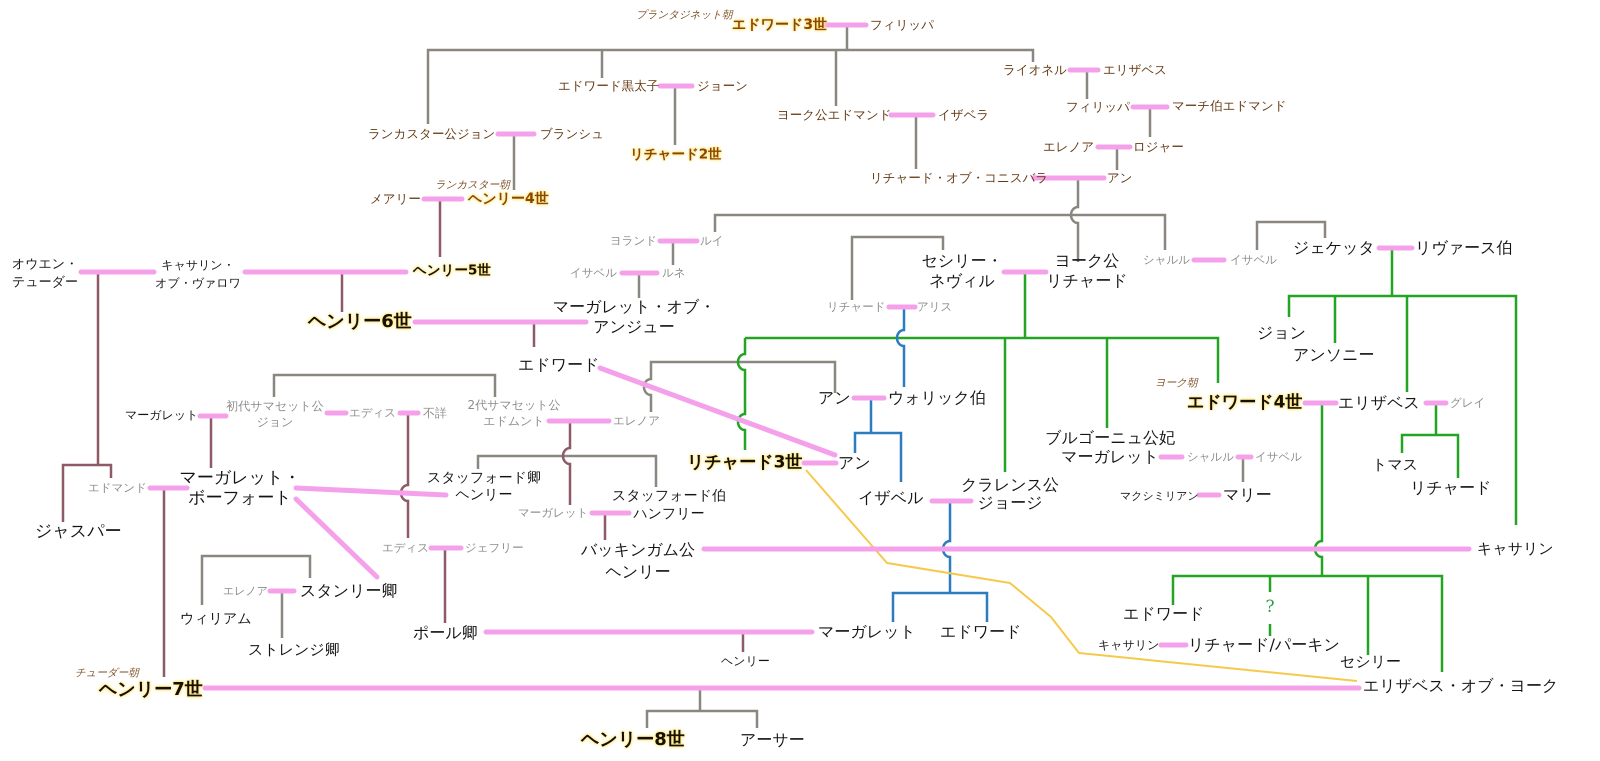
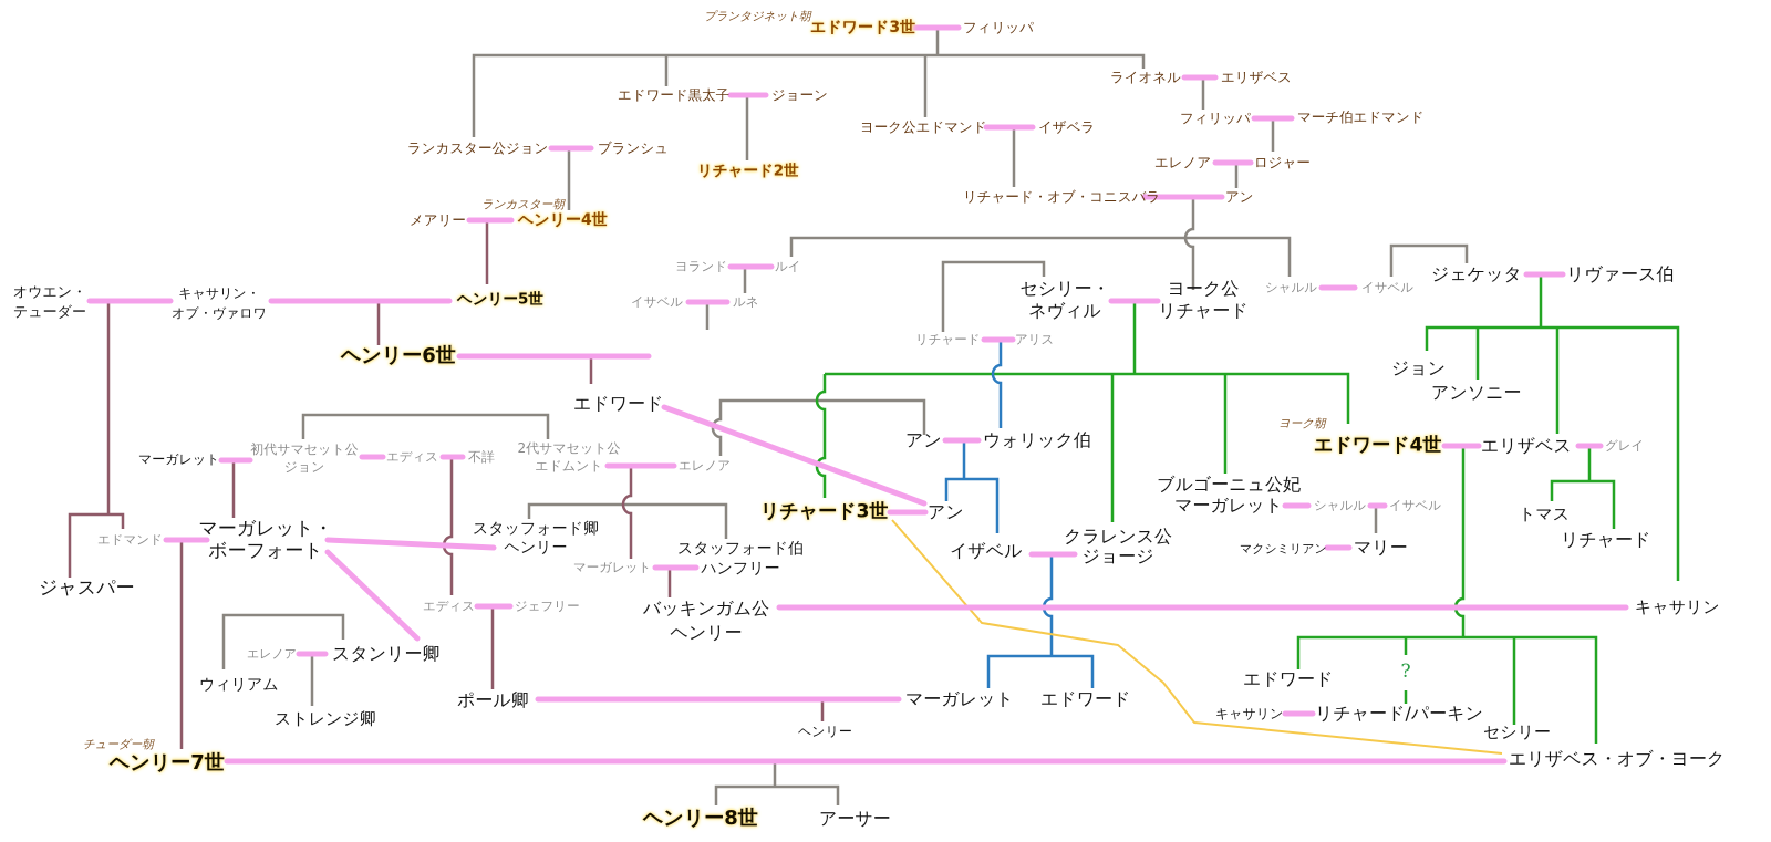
  プランタジネット朝
  ランカスター朝
  ヨーク朝
  チューダー朝
  エドワード3世
  フィリッパ
  エドワード黒太子
  ジョーン
  リチャード2世
  ヨーク公エドマンド
  イザベラ
  ライオネル
  エリザベス
  フィリッパ
  マーチ伯エドマンド
  エレノア
  ロジャー
  リチャード・オブ・コニスバラ
  アン
  ランカスター公ジョン
  ブランシュ
  メアリー
  ヘンリー4世
  ヘンリー5世
  キャサリン・
  オブ・ヴァロワ
  オウエン・
  テューダー
  ヘンリー6世
- マーガレット・オブ・
- アンジュー
  ヨランド
  ルイ
  イサベル
  ルネ
  エドワード
  セシリー・
  ネヴィル
  ヨーク公
  リチャード
  シャルル
  イサベル
  ジェケッタ
  リヴァース伯
  リチャード
  アリス
  ジョン
  アンソニー
  アン
  ウォリック伯
  エドワード4世
  エリザベス
  グレイ
  トマス
  リチャード
  リチャード3世
  アン
  イザベル
  クラレンス公
  ジョージ
  ブルゴーニュ公妃
  マーガレット
  シャルル
  イサベル
  マクシミリアン
  マリー
  キャサリン
  バッキンガム公
  ヘンリー
  エドワード
  ?
  キャサリン
  リチャード/パーキン
  セシリー
  エリザベス・オブ・ヨーク
  マーガレット
  エドワード
  ヘンリー
  ポール卿
  エディス
  ジェフリー
  スタンリー卿
  エレノア
  ウィリアム
  ストレンジ卿
  ヘンリー7世
  ヘンリー8世
  アーサー
  ジャスパー
  エドマンド
  マーガレット・
  ボーフォート
  マーガレット
  初代サマセット公
  ジョン
  エディス
  不詳
  2代サマセット公
  エドムント
  エレノア
  スタッフォード卿
  ヘンリー
  スタッフォード伯
  ハンフリー
  マーガレット
